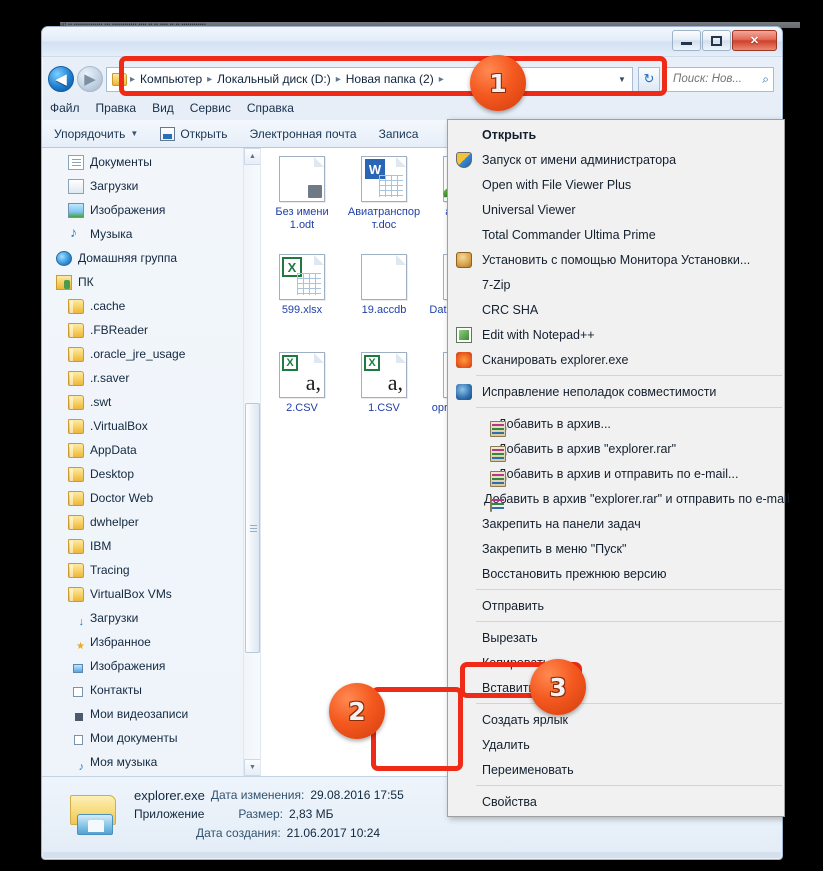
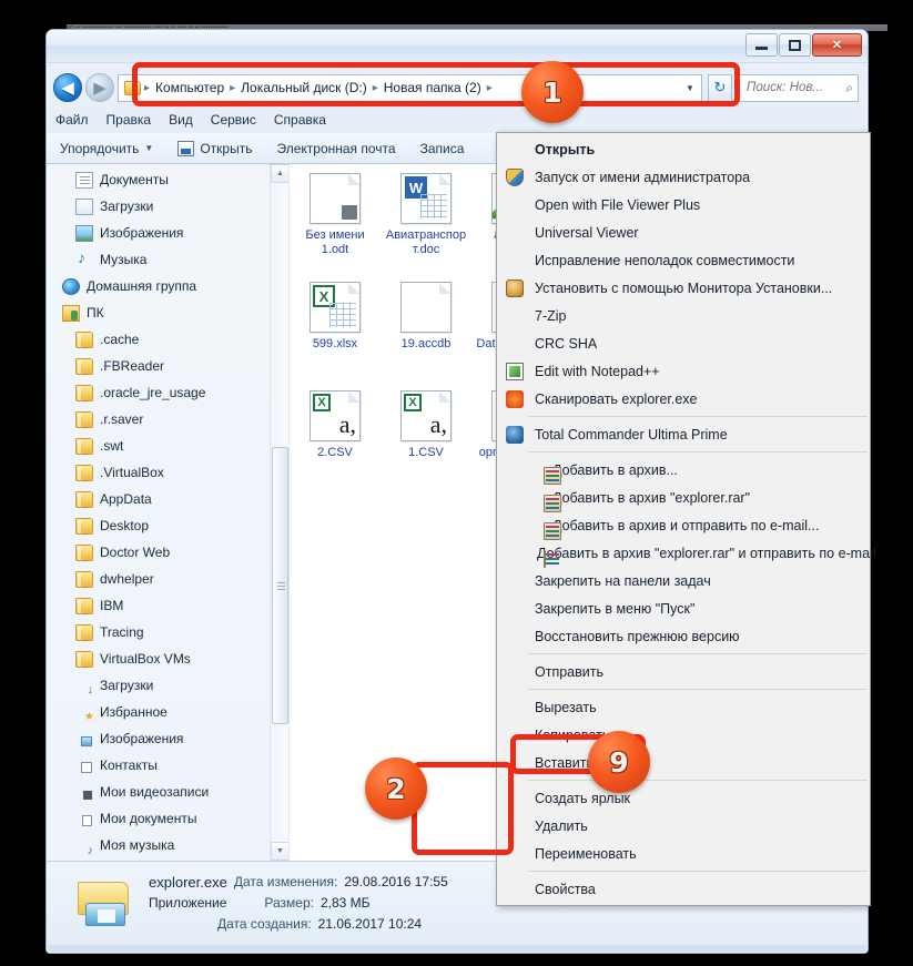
  ✕
  ◀
  ▶
  ▸
  Компьютер
  ▸
  Локальный диск (D:)
  ▸
  Новая папка (2)
  ▸
  ▼
  ↻
  Поиск: Нов...
  ⌕
  Файл
  Правка
  Вид
  Сервис
  Справка
  Упорядочить
  ▼
  Открыть
  Электронная почта
  Записа
  Документы
  Загрузки
  Изображения
  Музыка
  Домашняя группа
  ПК
  .cache
  .FBReader
  .oracle_jre_usage
  .r.saver
  .swt
  .VirtualBox
  AppData
  Desktop
  Doctor Web
  dwhelper
  IBM
  Tracing
  VirtualBox VMs
  Загрузки
  Избранное
  Изображения
  Контакты
  Мои видеозаписи
  Мои документы
  Моя музыка
  Без имени 1.odt
  W
  Авиатранспорт.doc
  X
  599.xlsx
  19.accdb
  X
  a,
  2.CSV
  X
  a,
  1.CSV
  explorer.exe
  Дата изменения:
  29.08.2016 17:55
  Приложение
  Размер:
  2,83 МБ
  Дата создания:
  21.06.2017 10:24
  Открыть
  Запуск от имени администратора
  Open with File Viewer Plus
  Universal Viewer
- Total Commander Ultima Prime
+ Исправление неполадок совместимости
  Установить с помощью Монитора Установки...
  7-Zip
  CRC SHA
  Edit with Notepad++
  Сканировать explorer.exe
- Исправление неполадок совместимости
+ Total Commander Ultima Prime
  обавить в архив...
  обавить в архив "explorer.rar"
  обавить в архив и отправить по e-mail...
  Давить в архив "explorer.rar" и отправить по e-mail
  Закрепить на панели задач
  Закрепить в меню "Пуск"
  Восстановить прежнюю версию
  Отправить
  Вырезать
  Копироват
  Вставит
  Создать ярлык
  Удалить
  Переименовать
  Свойства
  1
  2
- 3
+ 9
